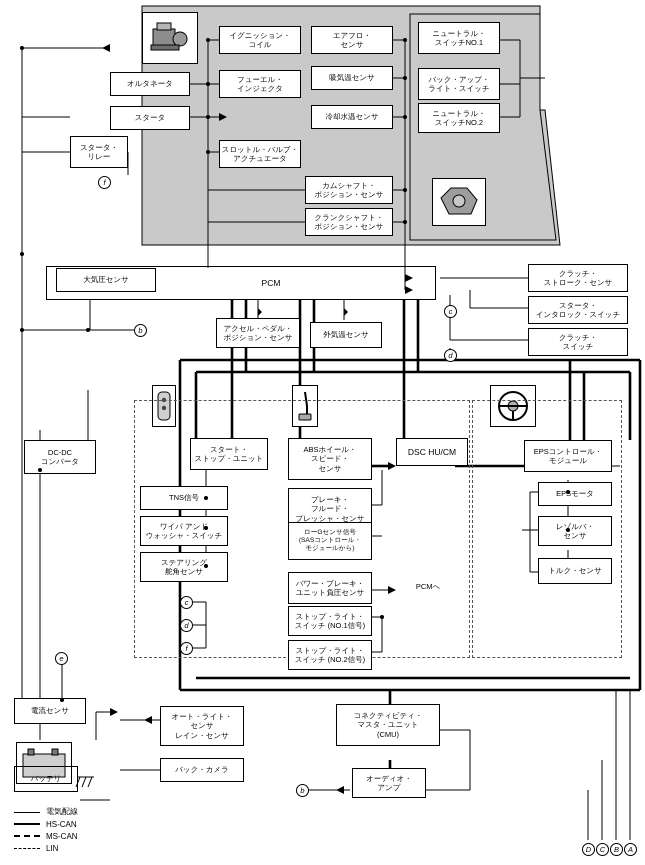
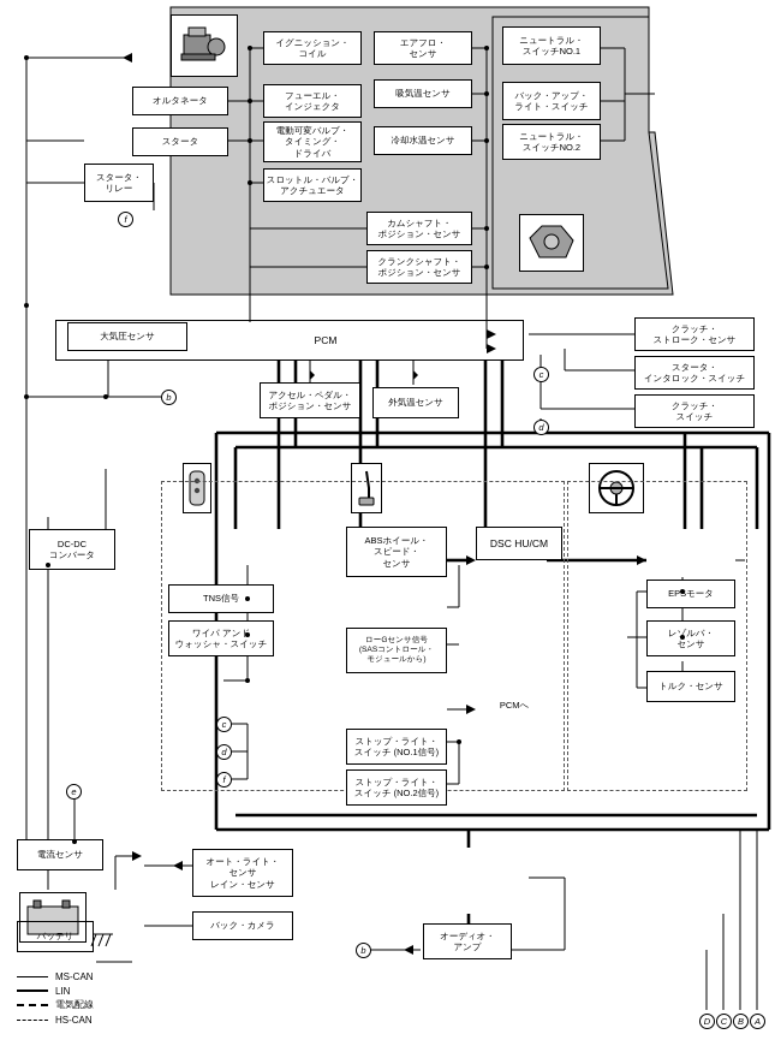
  オルタネータ
  スタータ
  スタータ・
  リレー
  イグニッション・
  コイル
  フューエル・
  インジェクタ
+ 電動可変バルブ・
+ タイミング・
+ ドライバ
  スロットル・バルブ・
  アクチュエータ
  エアフロ・
  センサ
  吸気温センサ
  冷却水温センサ
  カムシャフト・
  ポジション・センサ
  クランクシャフト・
  ポジション・センサ
  ニュートラル・
  スイッチNO.1
  バック・アップ・
  ライト・スイッチ
  ニュートラル・
  スイッチNO.2
  大気圧センサ
  PCM
  アクセル・ペダル・
  ポジション・センサ
  外気温センサ
  クラッチ・
  ストローク・センサ
  スタータ・
  インタロック・スイッチ
  クラッチ・
  スイッチ
  DC-DC
  コンバータ
- スタート・
- ストップ・ユニット
  TNS信号
  ワイパ アン
  ウォッシャ・スイッチ
- ステアリング
- 舵角センサ
  ABSホイール・
  スピード・
  センサ
- ブレーキ・
- フルード・
- プレッシャ・センサ
- パワー・ブレーキ・
- ユニット負圧センサ
  ストップ・ライト・
  スイッチ (NO.1信号)
  ストップ・ライト・
  スイッチ (NO.2信号)
  DSC HU/CM
  PCMへ
- EPSコントロール・
- モジュール
  EPモータ
  レゾルバ・
  センサ
  トルク・センサ
  電流センサ
  バッテリ
  オート・ライト・
  センサ
  レイン・センサ
  バック・カメラ
- コネクティビティ・
- マスタ・ユニット
- (CMU)
  オーディオ・
  アンプ
  f
  b
  c
  d
  c
  d
  f
  e
  b
  D
  C
  B
  A
- 電気配線
+ MS-CAN
- HS-CAN
+ LIN
- MS-CAN
+ 電気配線
- LIN
+ HS-CAN
